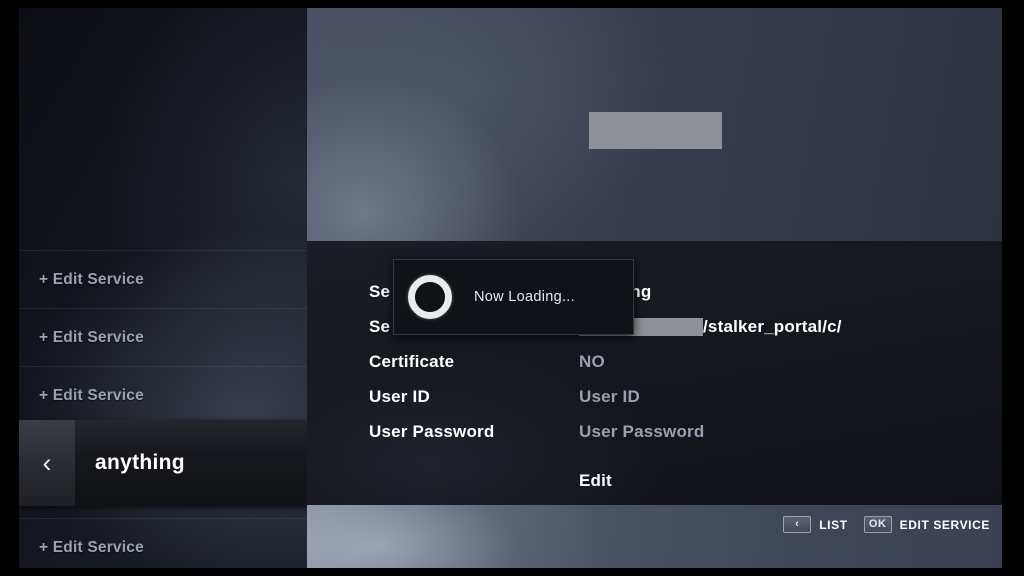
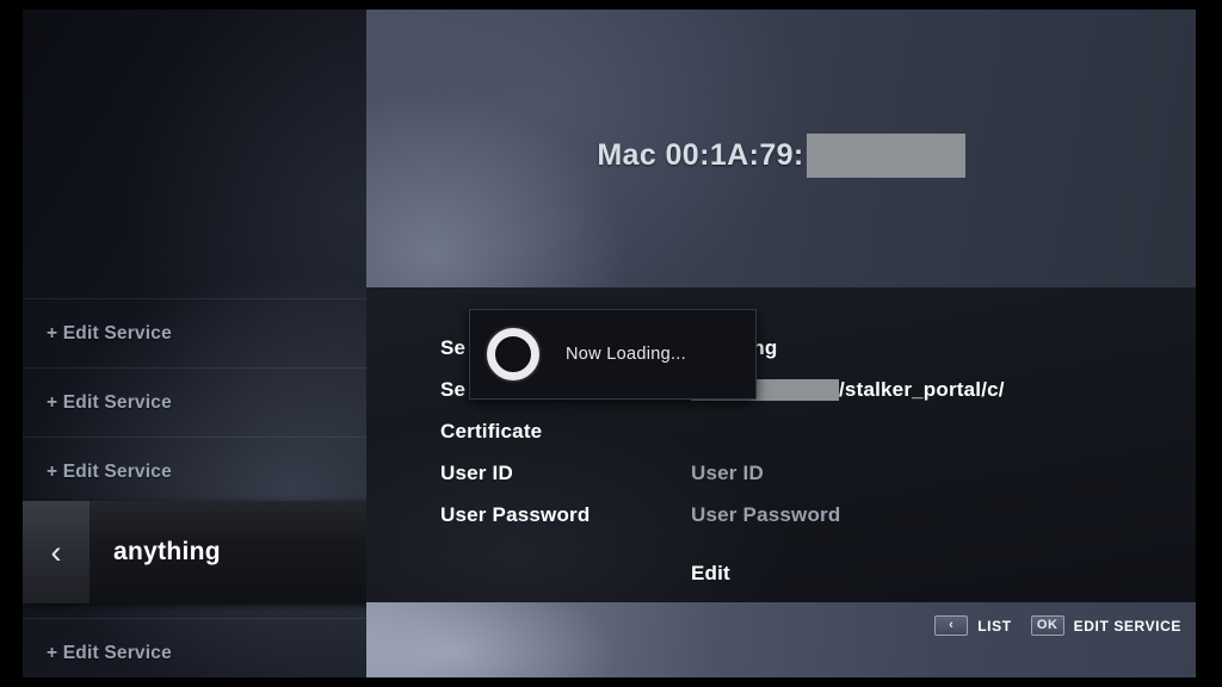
  + Edit Service
  + Edit Service
  + Edit Service
  + Edit Service
  ‹
  anything
+ Mac 00:1A:79:
  Se
  Se
  /stalker_portal/c/
  Certificate
- NO
  User ID
  User ID
  User Password
  User Password
  Edit
  Now Loading...
  ‹
  LIST
  OK
  EDIT SERVICE
